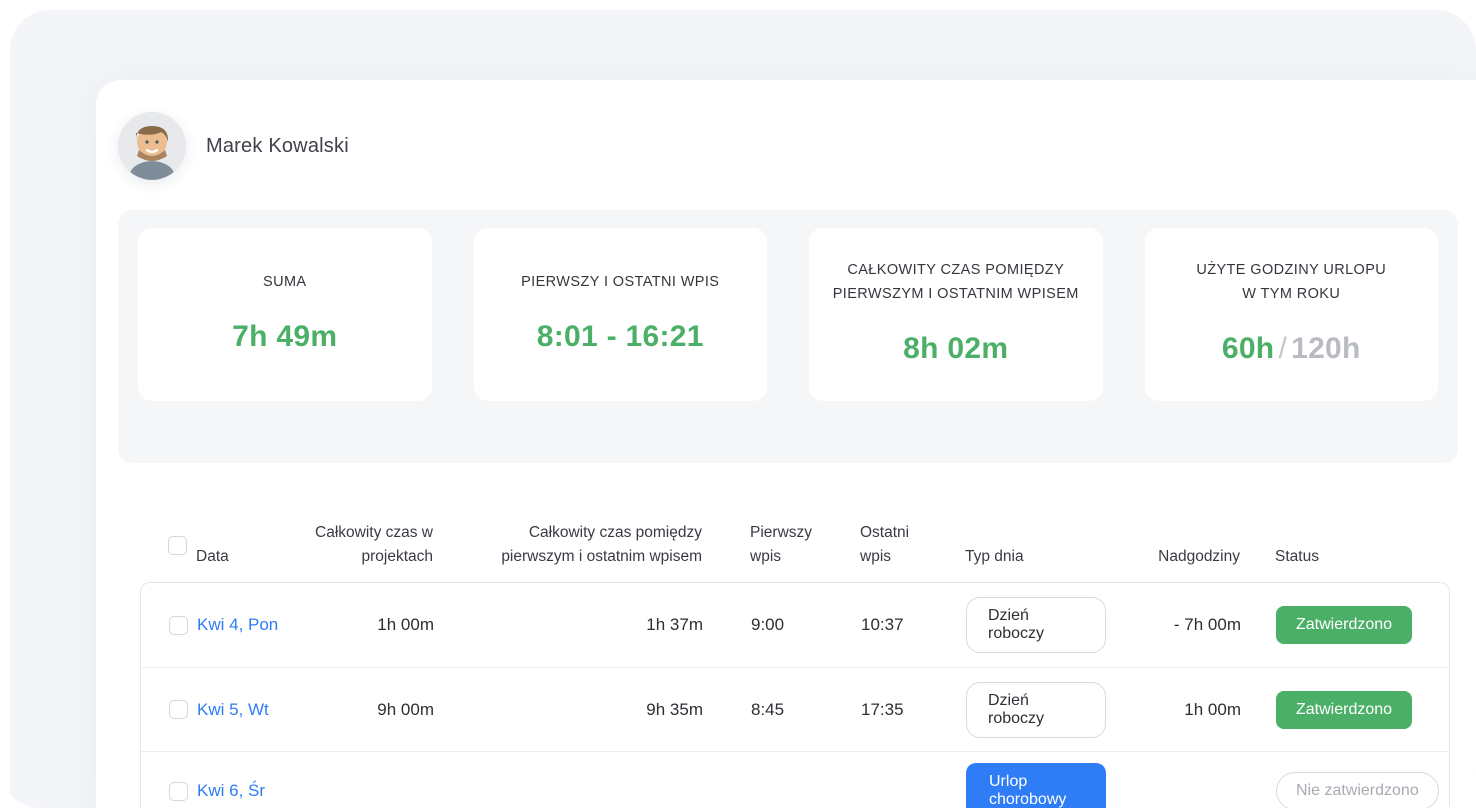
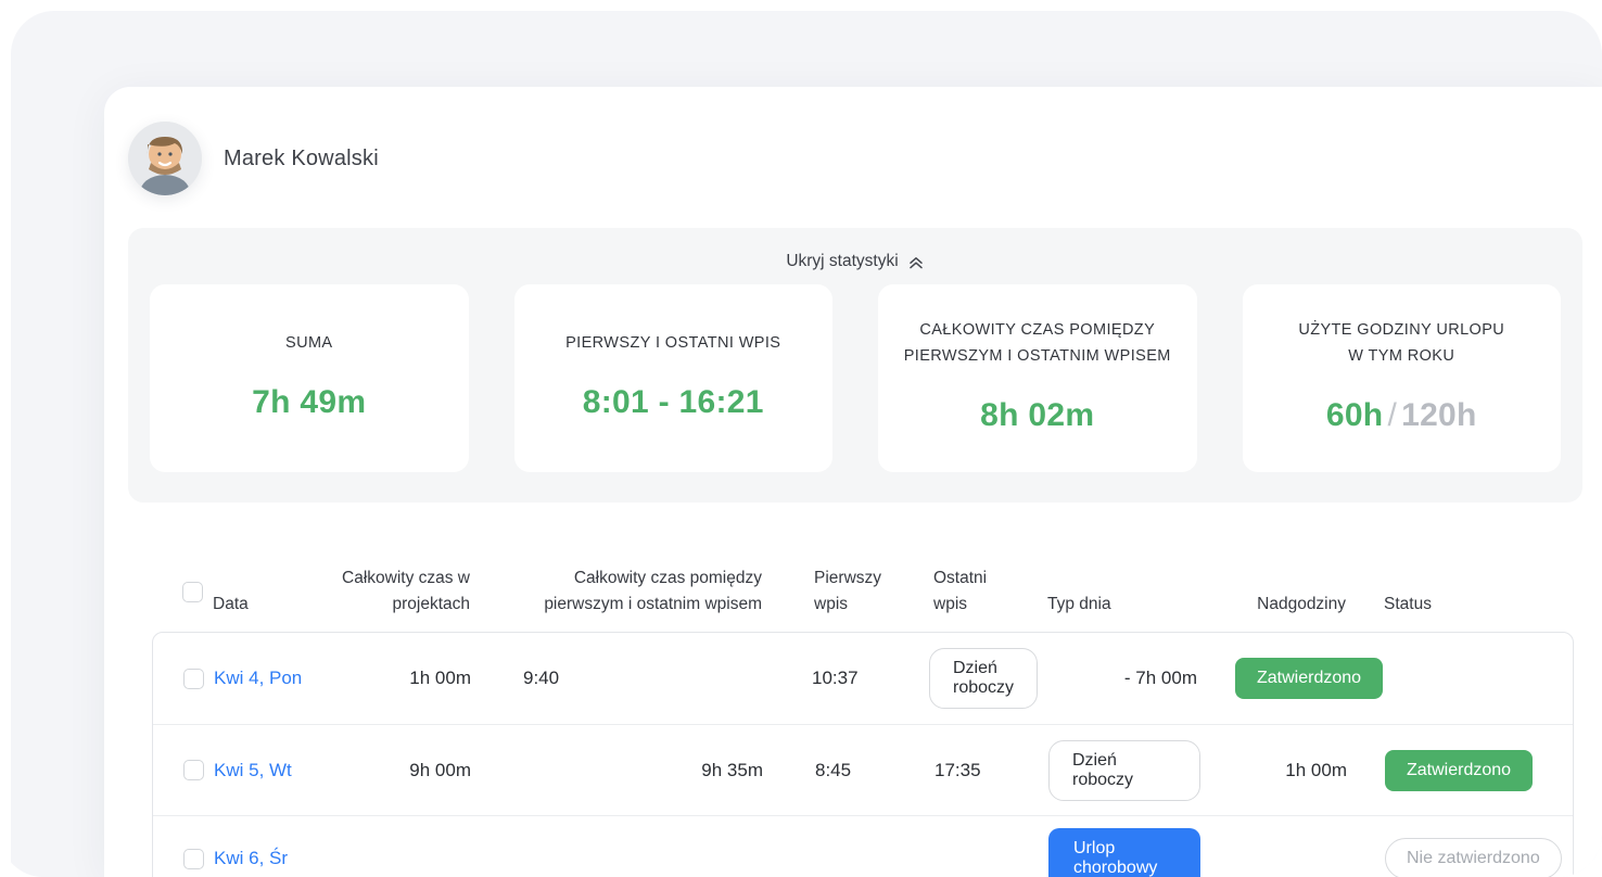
  Marek Kowalski
+ Ukryj statystyki
  SUMA
  7h 49m
  PIERWSZY I OSTATNI WPIS
  8:01 - 16:21
  CAŁKOWITY CZAS POMIĘDZY
  PIERWSZYM I OSTATNIM WPISEM
  8h 02m
  UŻYTE GODZINY URLOPU
  W TYM ROKU
  60h / 120h
  Data
  Całkowity czas w
  projektach
  Całkowity czas pomiędzy
  pierwszym i ostatnim wpisem
  Pierwszy
  wpis
  Ostatni
  wpis
  Typ dnia
  Nadgodziny
  Status
  Kwi 4, Pon
  1h 00m
- 1h 37m
- 9:00
+ 9:40
  10:37
  Dzień roboczy
  - 7h 00m
  Zatwierdzono
  Kwi 5, Wt
  9h 00m
  9h 35m
  8:45
  17:35
  Dzień roboczy
  1h 00m
  Zatwierdzono
  Kwi 6, Śr
  Urlop chorobowy
  Nie zatwierdzono
